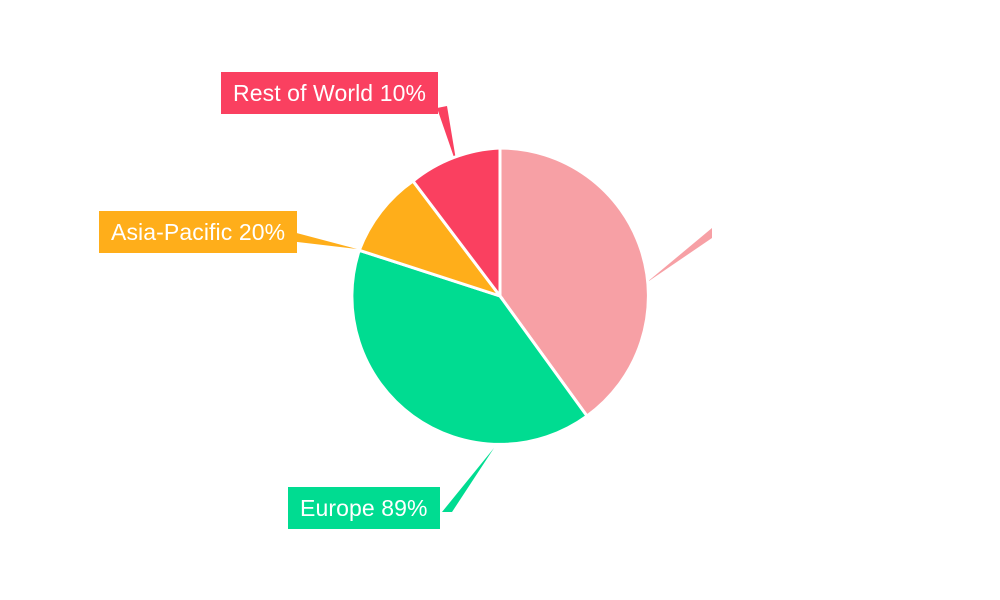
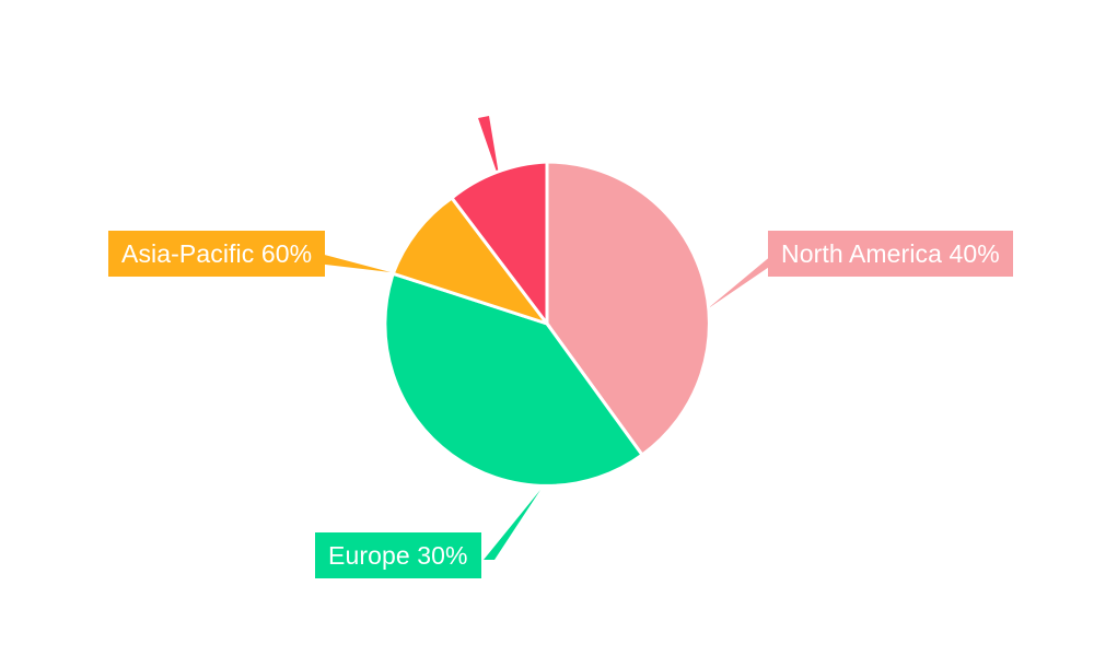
+ North America 40%
- Europe 89%
+ Europe 30%
- Asia-Pacific 20%
+ Asia-Pacific 60%
- Rest of World 10%
